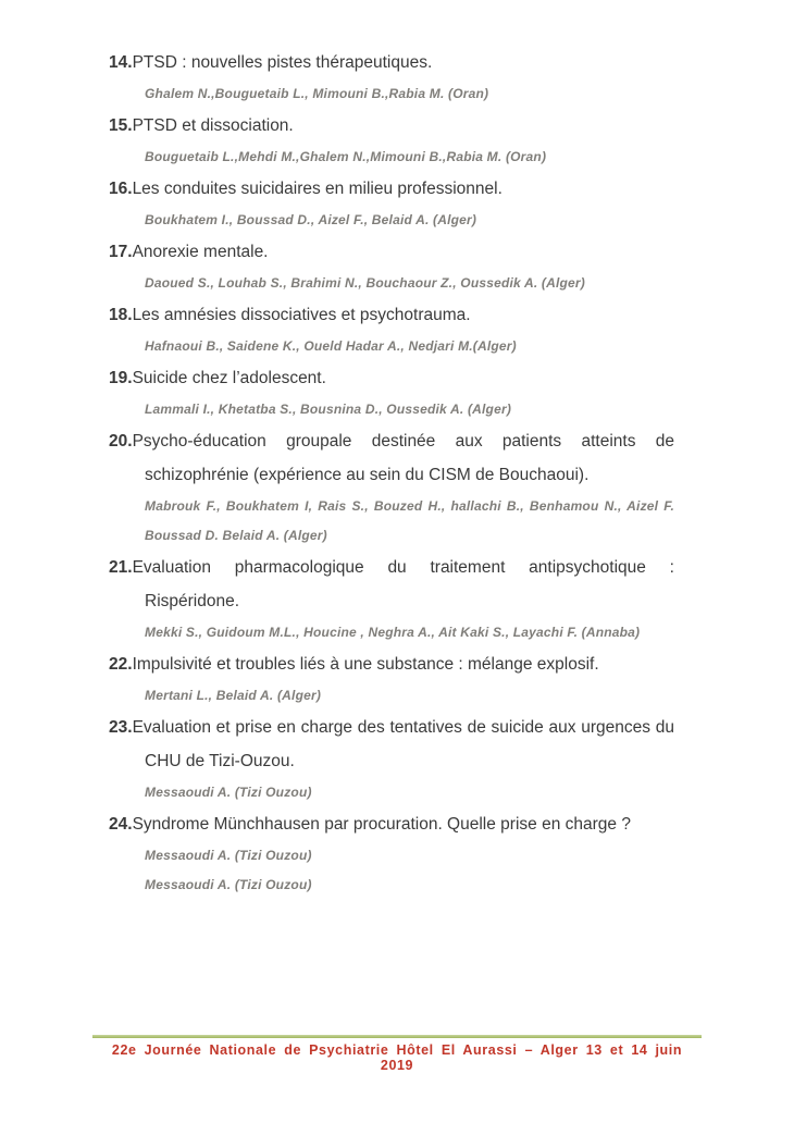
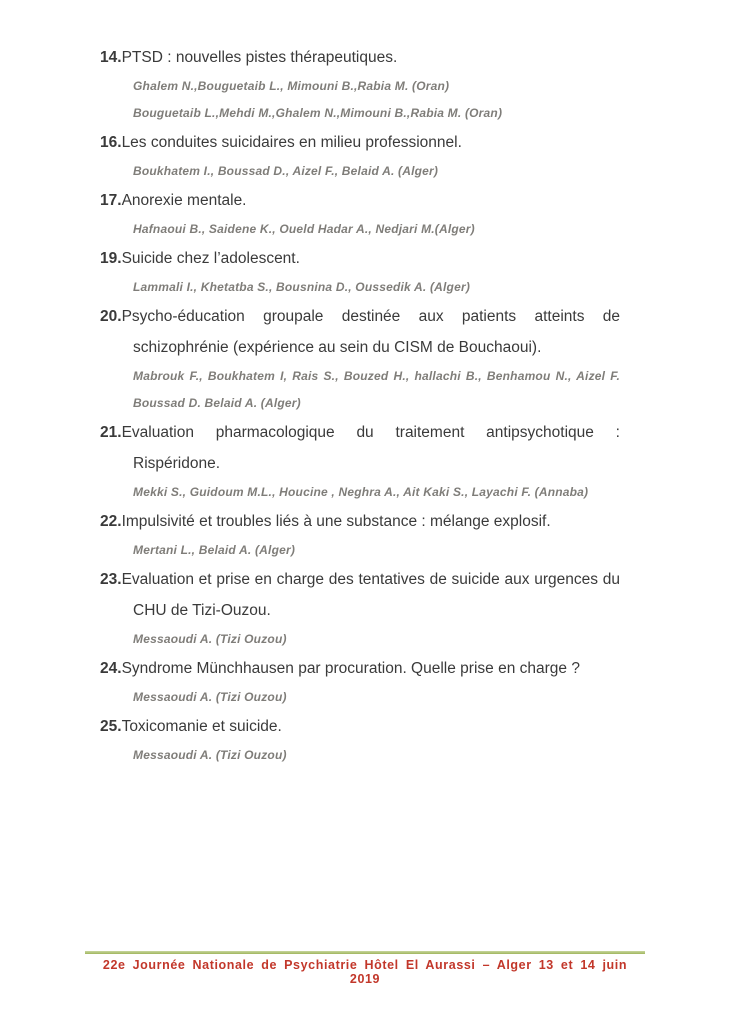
  14.PTSD : nouvelles pistes thérapeutiques.
  Ghalem N.,Bouguetaib L., Mimouni B.,Rabia M. (Oran)
- 15.PTSD et dissociation.
  Bouguetaib L.,Mehdi M.,Ghalem N.,Mimouni B.,Rabia M. (Oran)
  16.Les conduites suicidaires en milieu professionnel.
  Boukhatem I., Boussad D., Aizel F., Belaid A. (Alger)
  17.Anorexie mentale.
- Daoued S., Louhab S., Brahimi N., Bouchaour Z., Oussedik A. (Alger)
- 18.Les amnésies dissociatives et psychotrauma.
  Hafnaoui B., Saidene K., Oueld Hadar A., Nedjari M.(Alger)
  19.Suicide chez l’adolescent.
  Lammali I., Khetatba S., Bousnina D., Oussedik A. (Alger)
  20.Psycho-éducation groupale destinée aux patients atteints de schizophrénie (expérience au sein du CISM de Bouchaoui).
  Mabrouk F., Boukhatem I, Rais S., Bouzed H., hallachi B., Benhamou N., Aizel F. Boussad D. Belaid A. (Alger)
  21.Evaluation pharmacologique du traitement antipsychotique : Rispéridone.
  Mekki S., Guidoum M.L., Houcine , Neghra A., Ait Kaki S., Layachi F. (Annaba)
  22.Impulsivité et troubles liés à une substance : mélange explosif.
  Mertani L., Belaid A. (Alger)
  23.Evaluation et prise en charge des tentatives de suicide aux urgences du CHU de Tizi-Ouzou.
  Messaoudi A. (Tizi Ouzou)
  24.Syndrome Münchhausen par procuration. Quelle prise en charge ?
  Messaoudi A. (Tizi Ouzou)
+ 25.Toxicomanie et suicide.
  Messaoudi A. (Tizi Ouzou)
  22e Journée Nationale de Psychiatrie Hôtel El Aurassi – Alger 13 et 14 juin 2019
